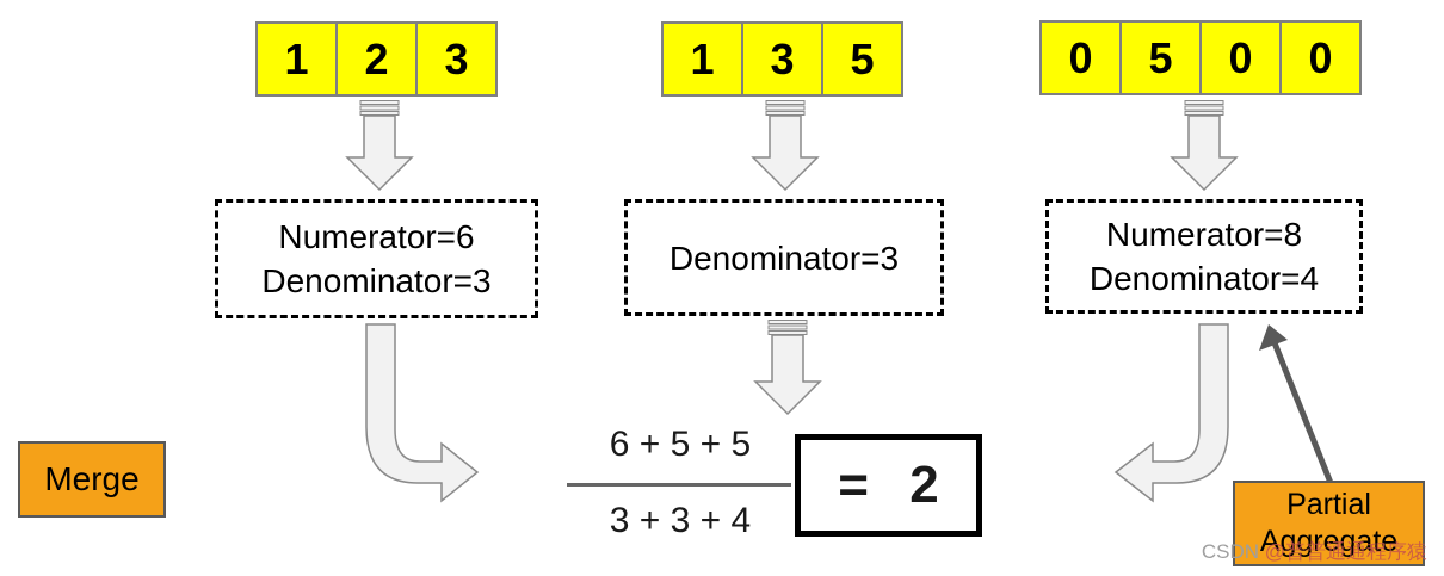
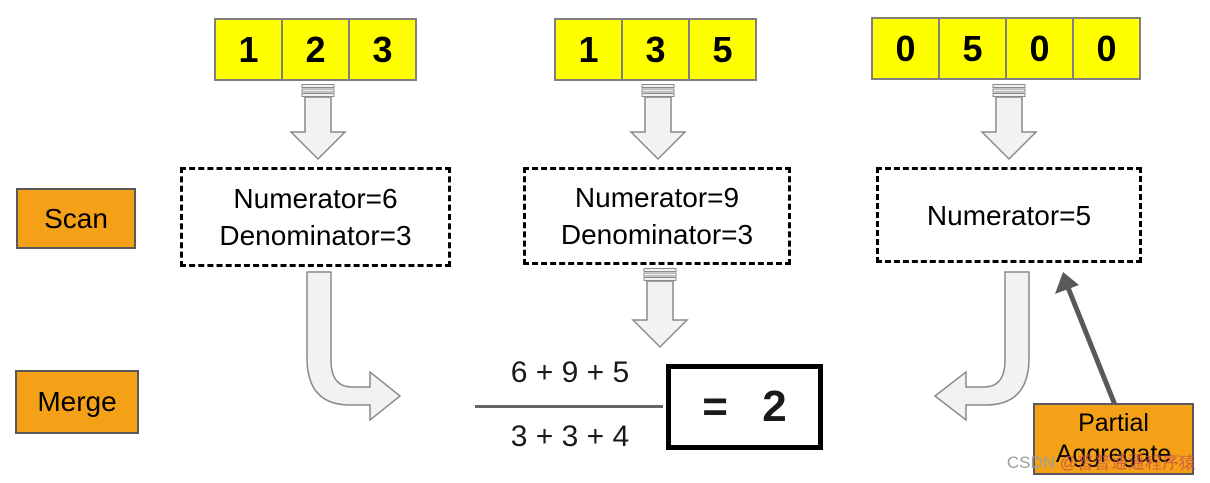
  1
  2
  3
  1
  3
  5
  0
  5
  0
  0
+ Scan
  Numerator=6
  Denominator=3
+ Numerator=9
  Denominator=3
- Numerator=8
+ Numerator=5
- Denominator=4
  Merge
- 6 + 5 + 5
+ 6 + 9 + 5
  3 + 3 + 4
  = 2
  Partial
  Aggregate
  CSDN @普普通通程序猿
